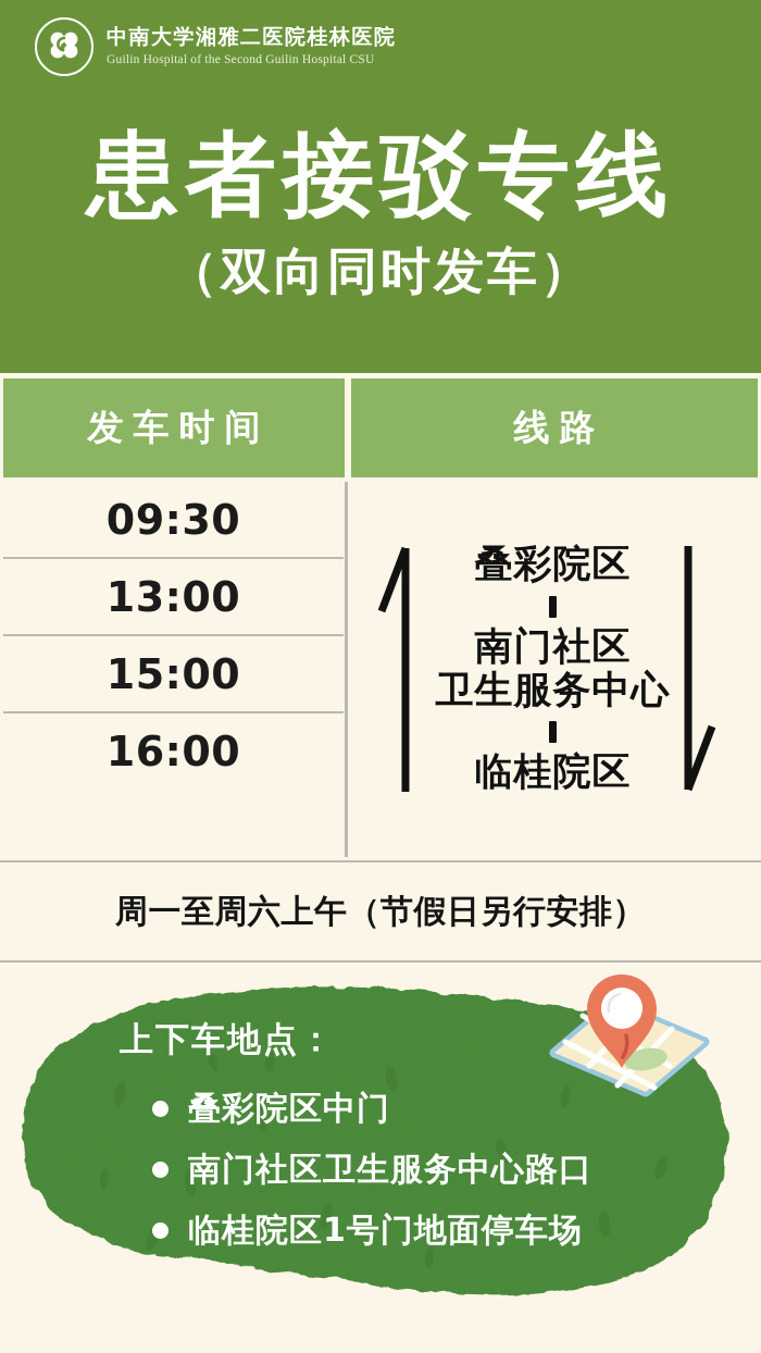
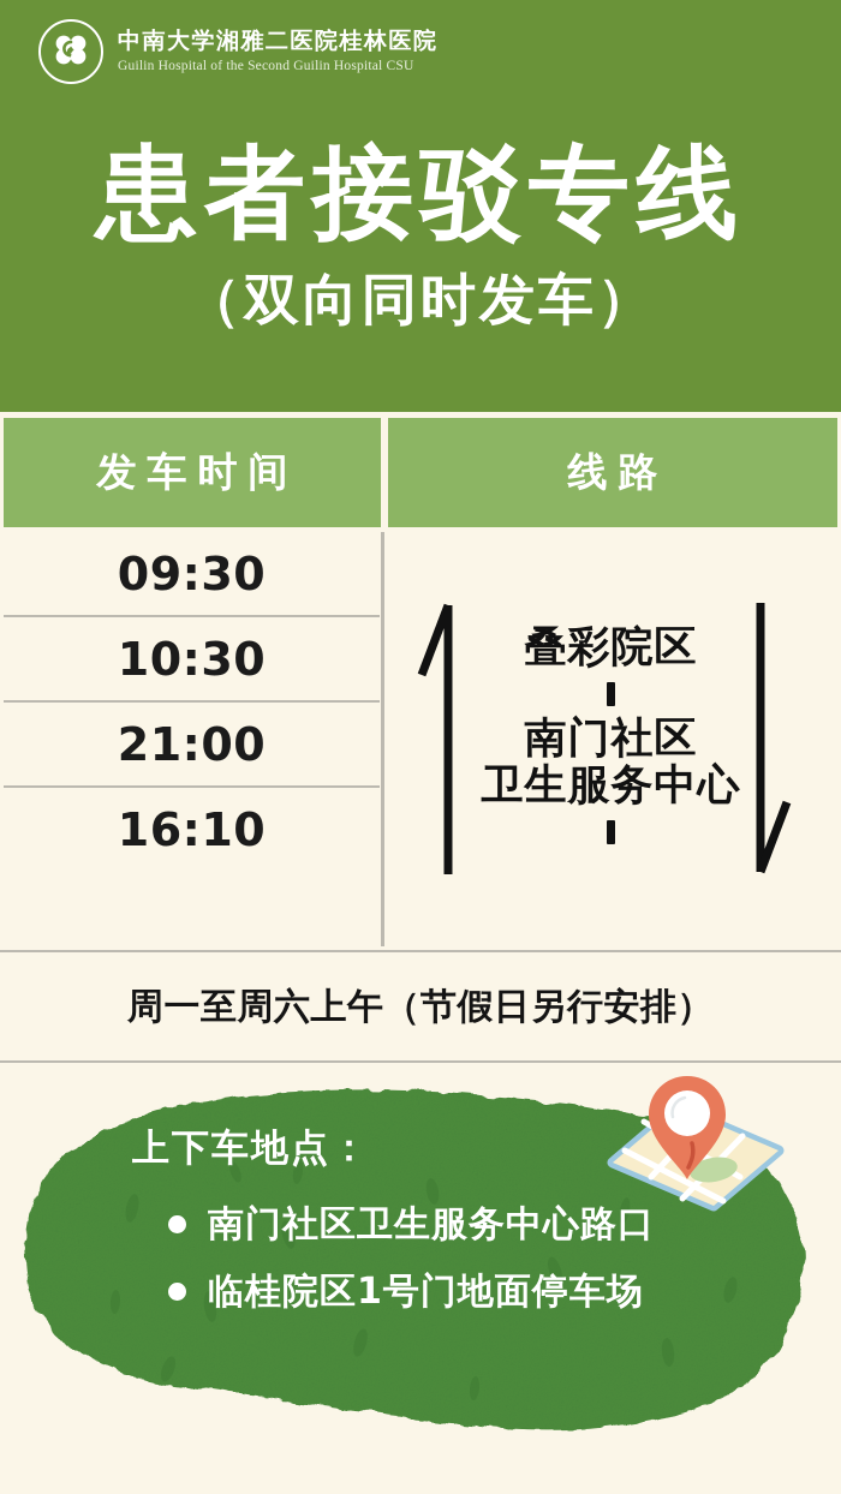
  中南大学湘雅二医院桂林医院
  Guilin Hospital of the Second Guilin Hospital CSU
  患者接驳专线
  （双向同时发车）
  发车时间
  线路
  09:30
+ 10:30
- 13:00
+ 21:00
- 15:00
- 16:00
+ 16:10
  叠彩院区
  南门社区
  卫生服务中心
- 临桂院区
  周一至周六上午（节假日另行安排）
  上下车地点：
- 叠彩院区中门
  南门社区卫生服务中心路口
  临桂院区1号门地面停车场
